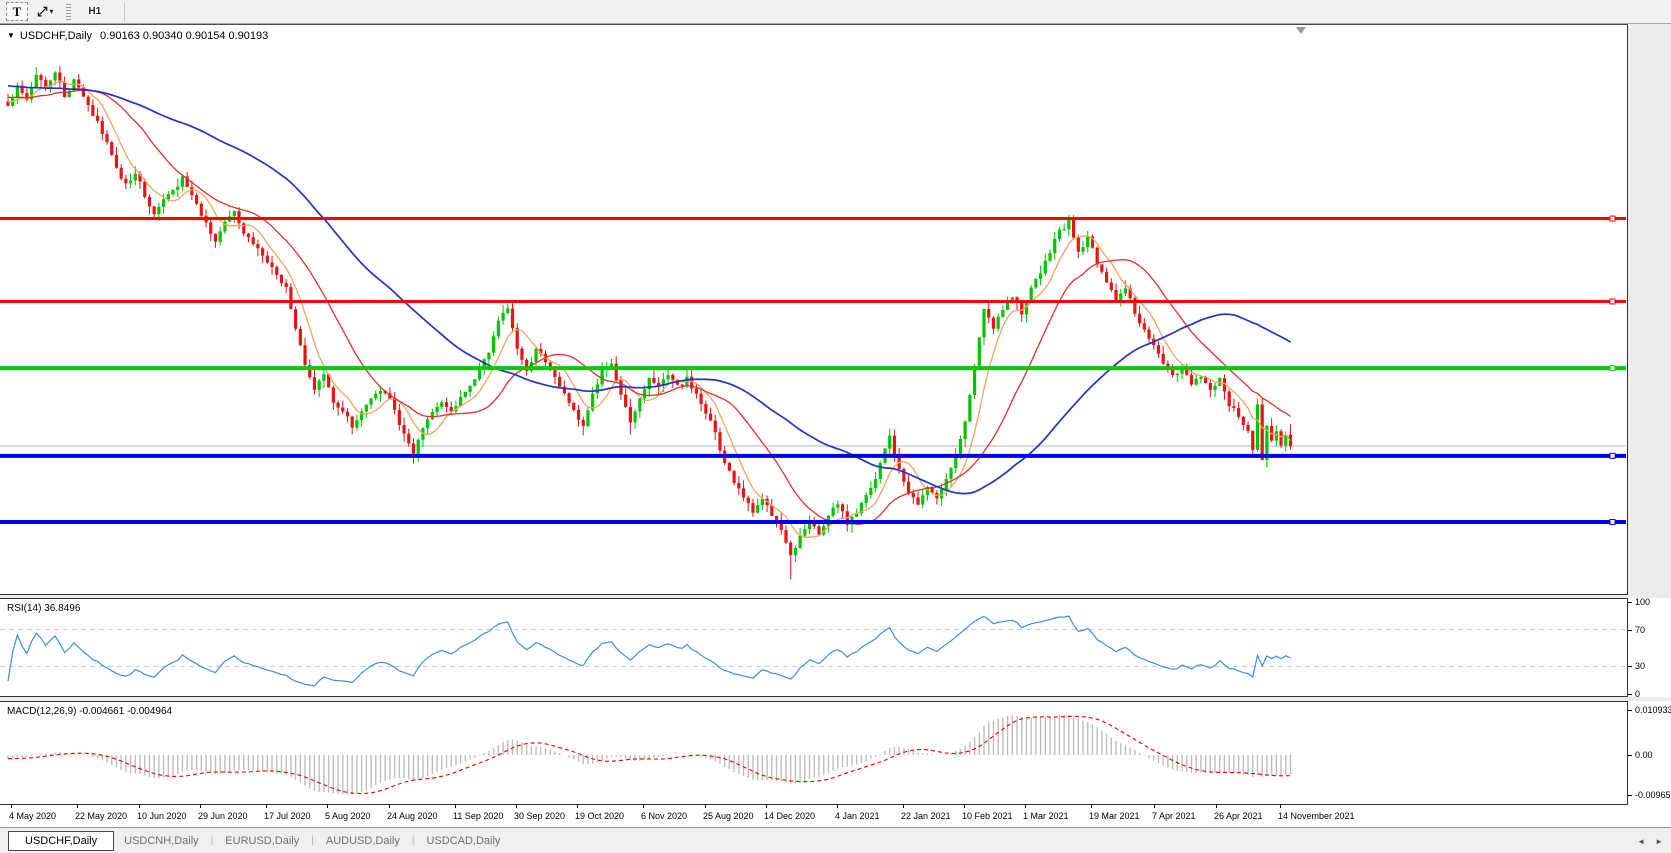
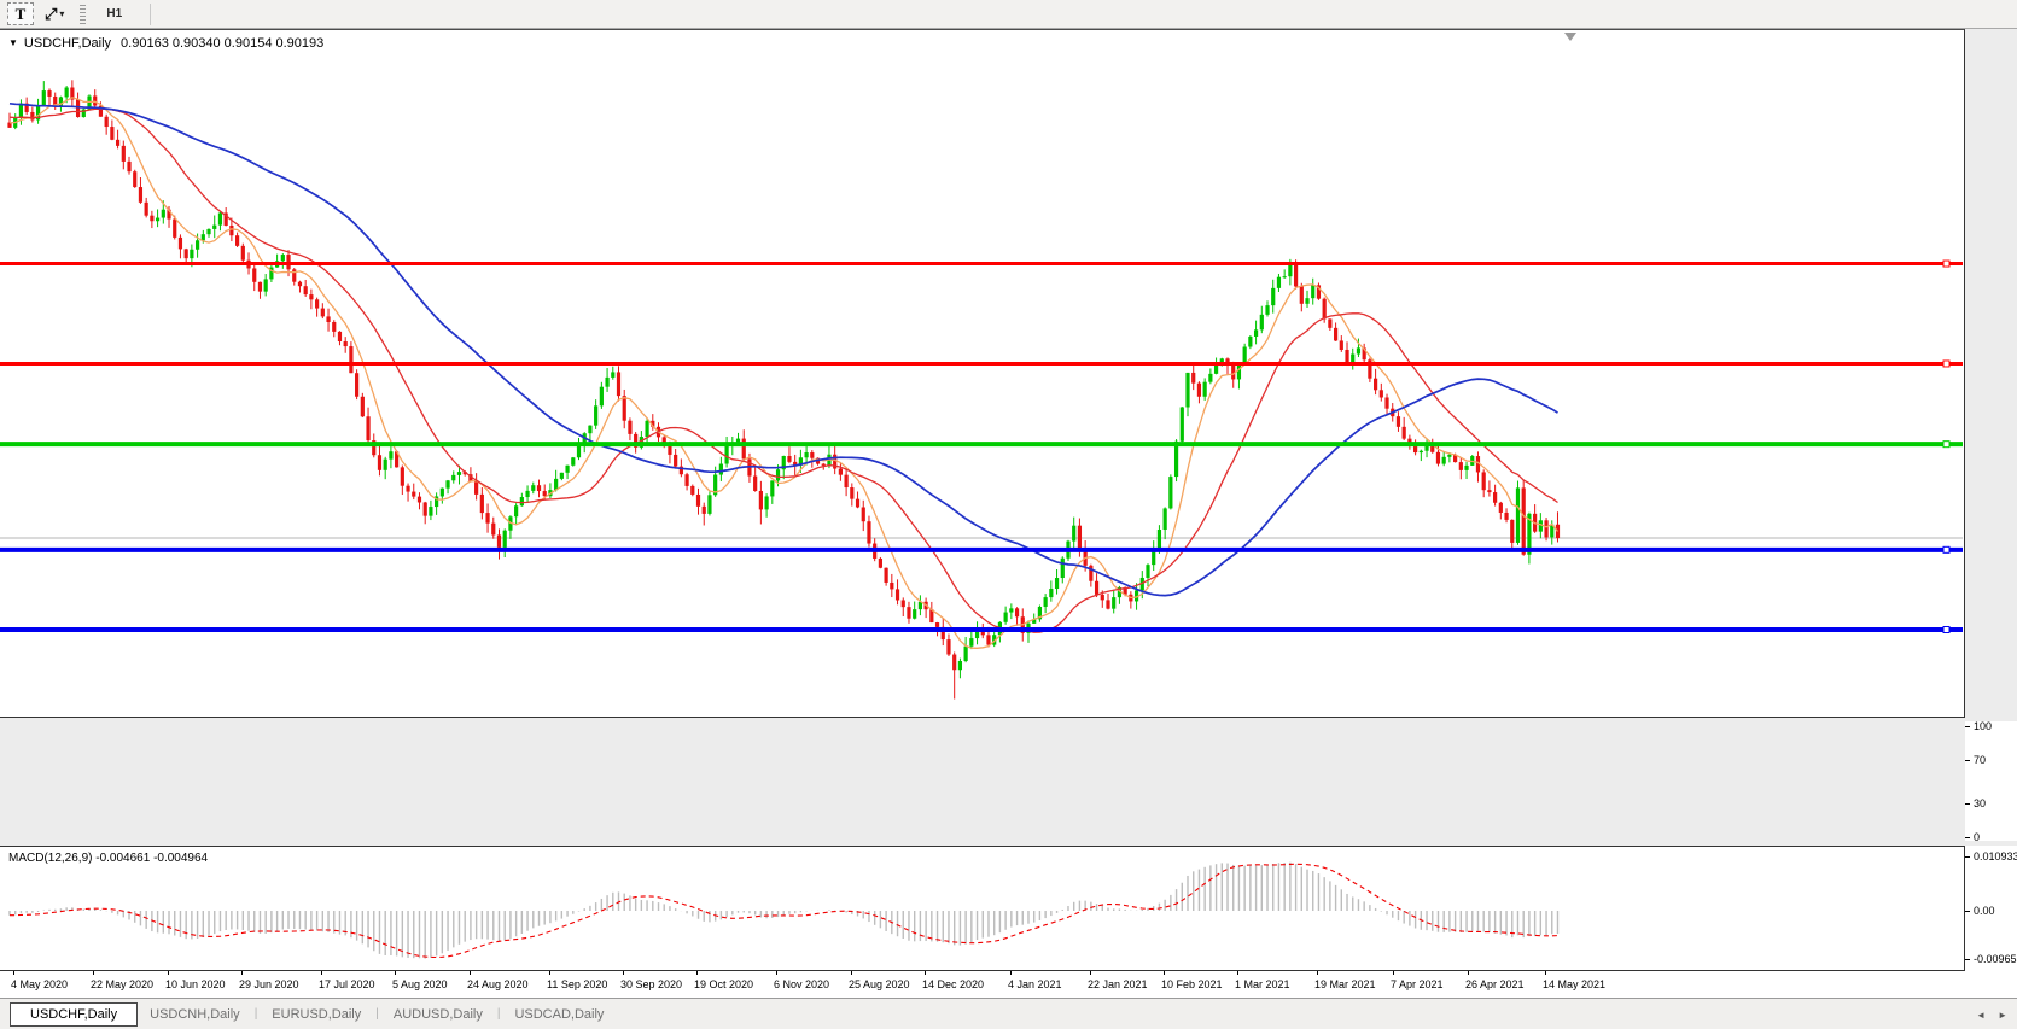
  T
  ⤢
  ▾
  H1
  ▼ USDCHF,Daily 0.90163 0.90340 0.90154 0.90193
- RSI(14) 36.8496
  MACD(12,26,9) -0.004661 -0.004964
  100
  70
  30
  0
  0.010933
  0.00
  -0.00965
  4 May 2020
  22 May 2020
  10 Jun 2020
  29 Jun 2020
  17 Jul 2020
  5 Aug 2020
  24 Aug 2020
  11 Sep 2020
  30 Sep 2020
  19 Oct 2020
  6 Nov 2020
  25 Aug 2020
  14 Dec 2020
  4 Jan 2021
  22 Jan 2021
  10 Feb 2021
  1 Mar 2021
  19 Mar 2021
  7 Apr 2021
  26 Apr 2021
- 14 November 2021
+ 14 May 2021
  USDCHF,Daily
  USDCNH,Daily
  |
  EURUSD,Daily
  |
  AUDUSD,Daily
  |
  USDCAD,Daily
  ◄
  ►
